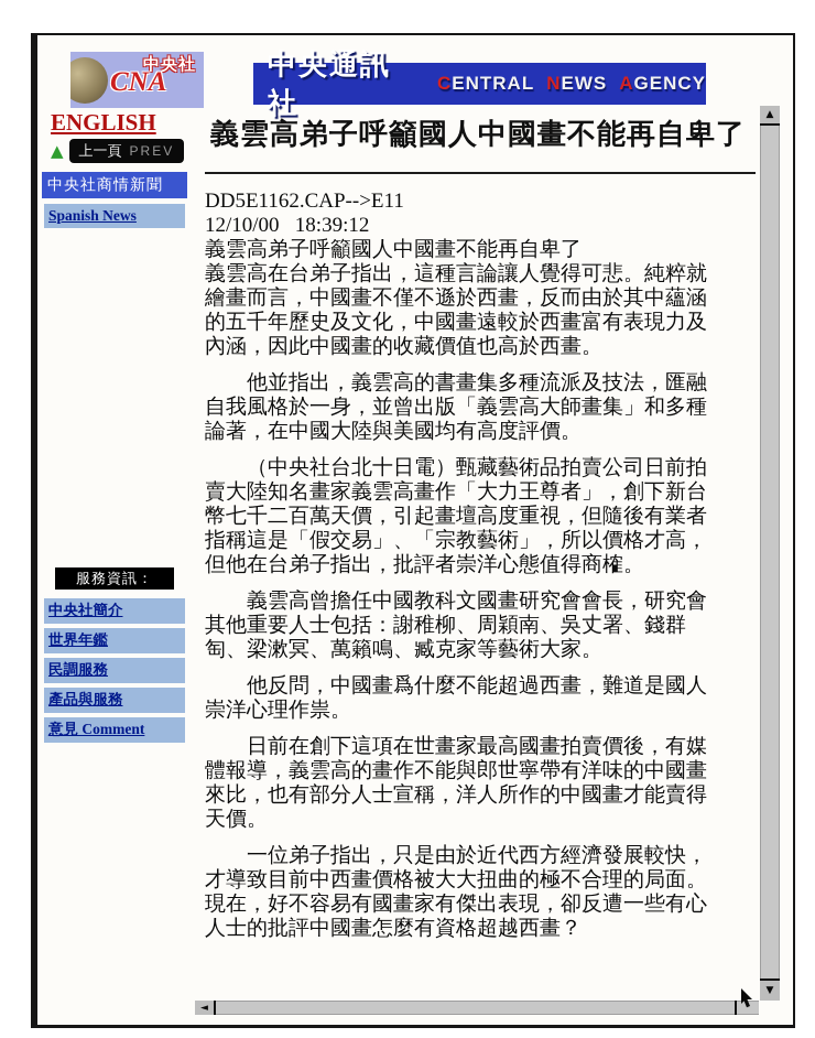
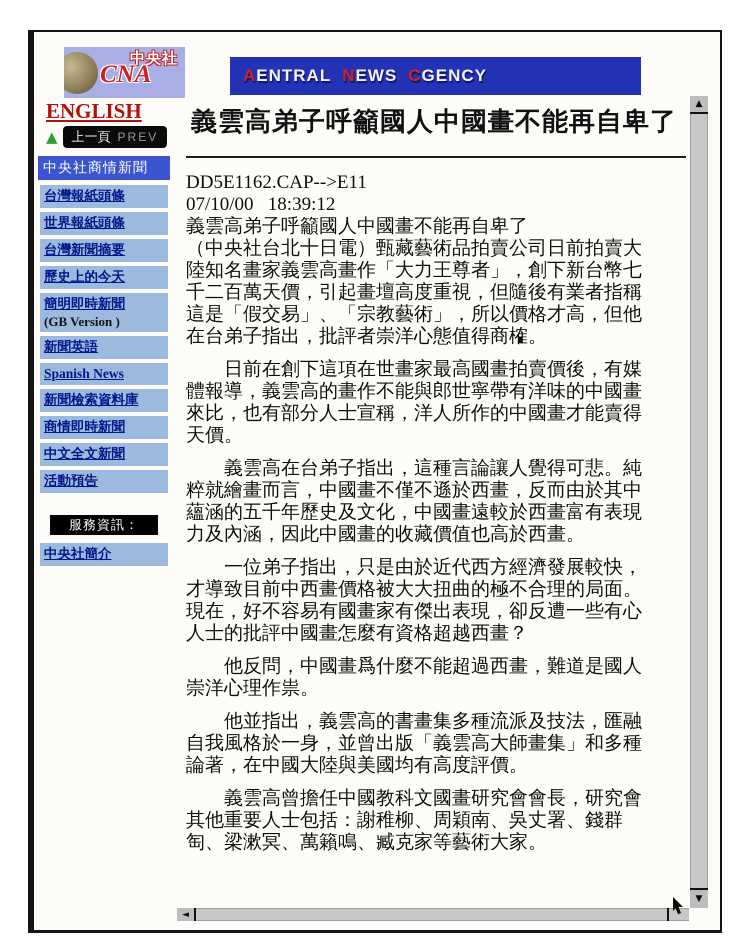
  中央社
  CNA
  ENGLISH
  ▲
  上一頁
  PREV
  中央社商情新聞
+ 台灣報紙頭條
+ 世界報紙頭條
+ 台灣新聞摘要
+ 歷史上的今天
+ 簡明即時新聞
+ (GB Version )
+ 新聞英語
  Spanish News
+ 新聞檢索資料庫
+ 商情即時新聞
+ 中文全文新聞
+ 活動預告
  服務資訊：
  中央社簡介
- 世界年鑑
- 民調服務
- 產品與服務
- 意見 Comment
- 中央通訊社
- CENTRAL
+ AENTRAL
  NEWS
- AGENCY
+ CGENCY
  義雲高弟子呼籲國人中國畫不能再自卑了
  DD5E1162.CAP-->E11
- 12/10/00 18:39:12
+ 07/10/00 18:39:12
  義雲高弟子呼籲國人中國畫不能再自卑了
- 義雲高在台弟子指出，這種言論讓人覺得可悲。純粹就繪畫而言，中國畫不僅不遜於西畫，反而由於其中蘊涵的五千年歷史及文化，中國畫遠較於西畫富有表現力及內涵，因此中國畫的收藏價值也高於西畫。
+ （中央社台北十日電）甄藏藝術品拍賣公司日前拍賣大陸知名畫家義雲高畫作「大力王尊者」，創下新台幣七千二百萬天價，引起畫壇高度重視，但隨後有業者指稱這是「假交易」、「宗教藝術」，所以價格才高，但他在台弟子指出，批評者崇洋心態值得商榷。
- 他並指出，義雲高的書畫集多種流派及技法，匯融自我風格於一身，並曾出版「義雲高大師畫集」和多種論著，在中國大陸與美國均有高度評價。
+ 日前在創下這項在世畫家最高國畫拍賣價後，有媒體報導，義雲高的畫作不能與郎世寧帶有洋味的中國畫來比，也有部分人士宣稱，洋人所作的中國畫才能賣得天價。
- （中央社台北十日電）甄藏藝術品拍賣公司日前拍賣大陸知名畫家義雲高畫作「大力王尊者」，創下新台幣七千二百萬天價，引起畫壇高度重視，但隨後有業者指稱這是「假交易」、「宗教藝術」，所以價格才高，但他在台弟子指出，批評者崇洋心態值得商榷。
+ 義雲高在台弟子指出，這種言論讓人覺得可悲。純粹就繪畫而言，中國畫不僅不遜於西畫，反而由於其中蘊涵的五千年歷史及文化，中國畫遠較於西畫富有表現力及內涵，因此中國畫的收藏價值也高於西畫。
- 義雲高曾擔任中國教科文國畫研究會會長，研究會其他重要人士包括：謝稚柳、周穎南、吳丈署、錢群匋、梁漱冥、萬籟鳴、臧克家等藝術大家。
+ 一位弟子指出，只是由於近代西方經濟發展較快，才導致目前中西畫價格被大大扭曲的極不合理的局面。現在，好不容易有國畫家有傑出表現，卻反遭一些有心人士的批評中國畫怎麼有資格超越西畫？
  他反問，中國畫爲什麼不能超過西畫，難道是國人崇洋心理作祟。
- 日前在創下這項在世畫家最高國畫拍賣價後，有媒體報導，義雲高的畫作不能與郎世寧帶有洋味的中國畫來比，也有部分人士宣稱，洋人所作的中國畫才能賣得天價。
+ 他並指出，義雲高的書畫集多種流派及技法，匯融自我風格於一身，並曾出版「義雲高大師畫集」和多種論著，在中國大陸與美國均有高度評價。
- 一位弟子指出，只是由於近代西方經濟發展較快，才導致目前中西畫價格被大大扭曲的極不合理的局面。現在，好不容易有國畫家有傑出表現，卻反遭一些有心人士的批評中國畫怎麼有資格超越西畫？
+ 義雲高曾擔任中國教科文國畫研究會會長，研究會其他重要人士包括：謝稚柳、周穎南、吳丈署、錢群匋、梁漱冥、萬籟鳴、臧克家等藝術大家。
  ▲
  ▼
  ◄
